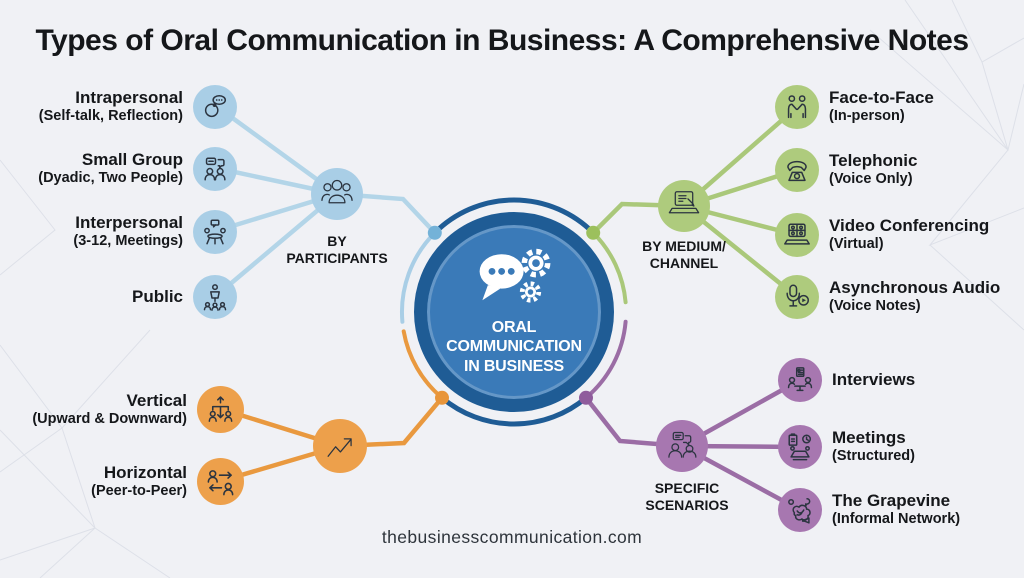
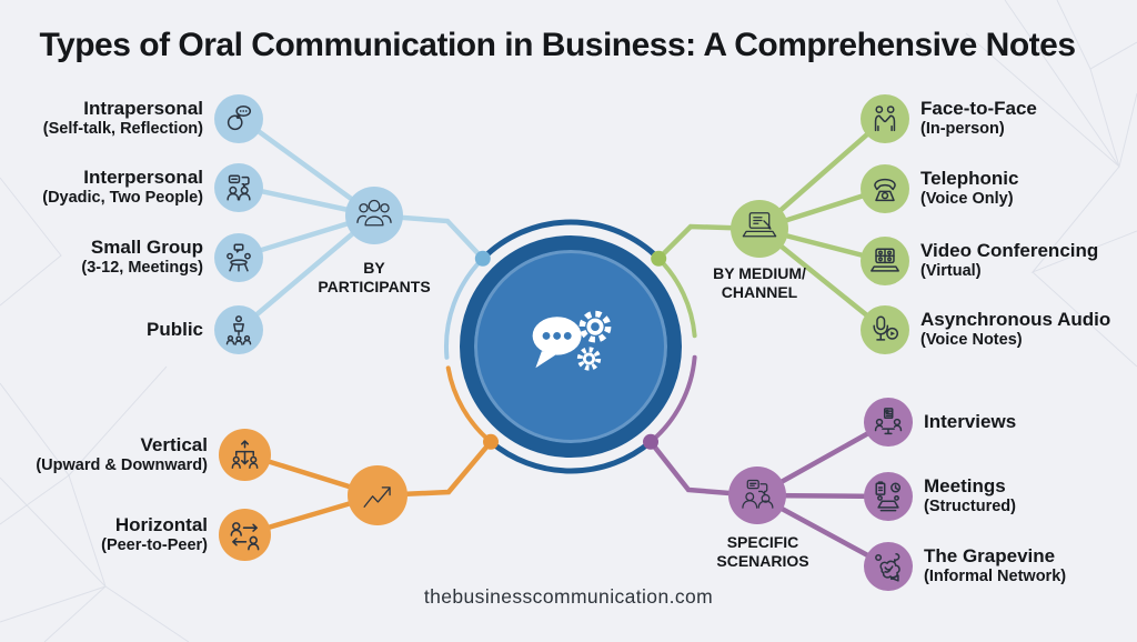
  Types of Oral Communication in Business: A Comprehensive Notes
- ORAL
- COMMUNICATION
- IN BUSINESS
  BY PARTICIPANTS
  BY MEDIUM/ CHANNEL
  SPECIFIC SCENARIOS
  Intrapersonal
  (Self-talk, Reflection)
- Small Group
+ Interpersonal
  (Dyadic, Two People)
- Interpersonal
+ Small Group
  (3-12, Meetings)
  Public
  Face-to-Face
  (In-person)
  Telephonic
  (Voice Only)
  Video Conferencing
  (Virtual)
  Asynchronous Audio
  (Voice Notes)
  Vertical
  (Upward & Downward)
  Horizontal
  (Peer-to-Peer)
  Interviews
  Meetings
  (Structured)
  The Grapevine
  (Informal Network)
  thebusinesscommunication.com
